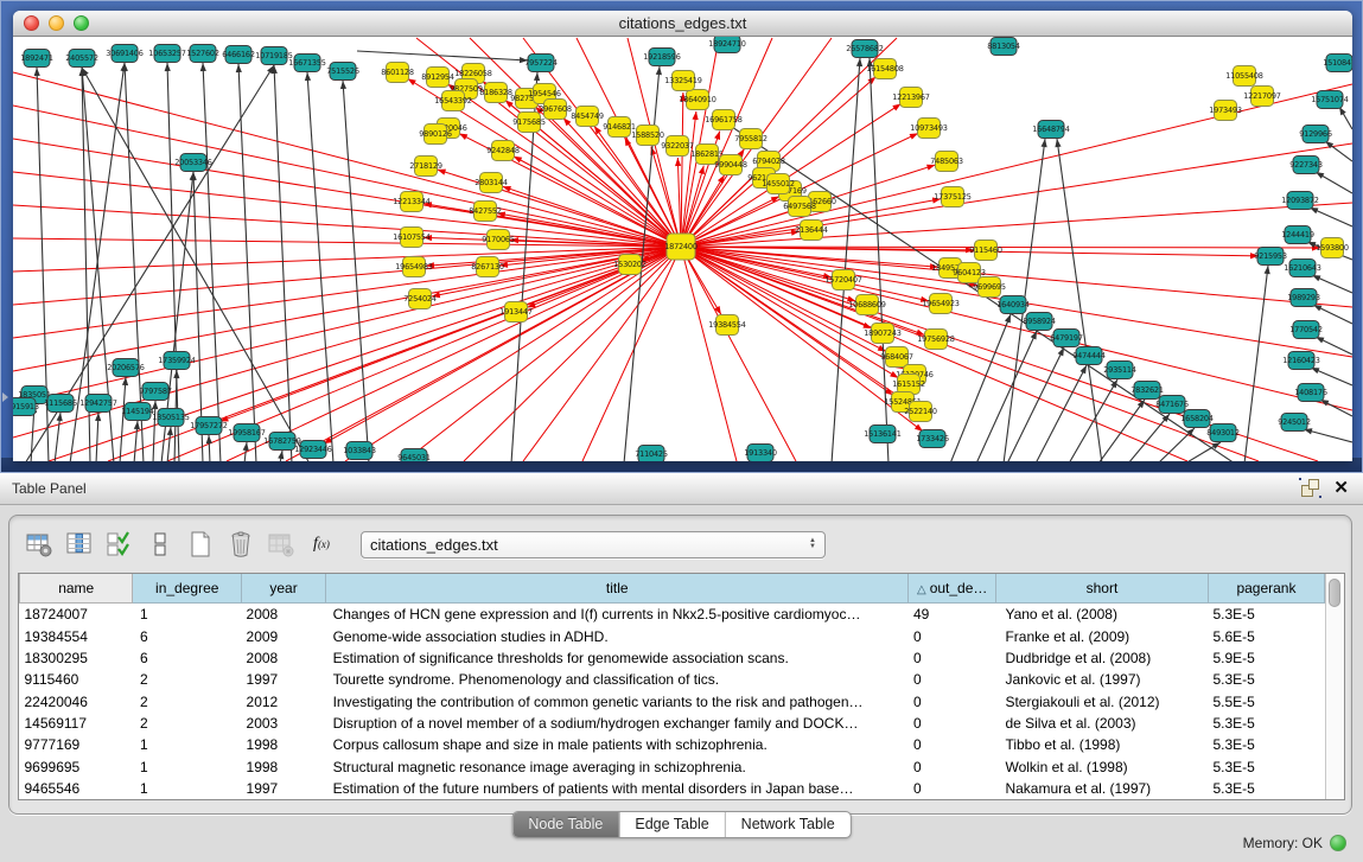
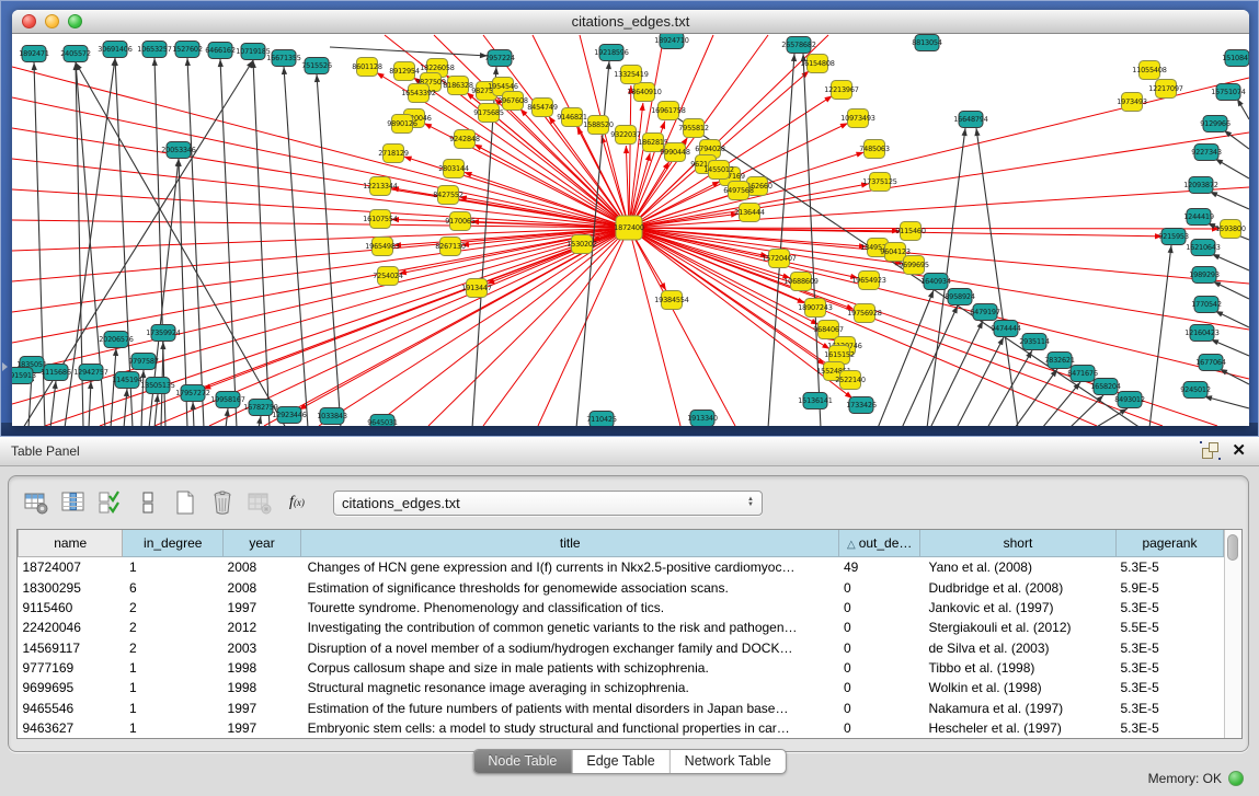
  citations_edges.txt
  1872400
  1892471
  2405572
  30691406
  10653257
  1527602
  6466162
  10719185
  16671355
  7515526
  20053346
  7957224
  19218596
  18924710
  26578682
  8813054
  16648794
  151084
  15751074
  9129966
  9227343
  12093872
  1244419
  16210643
  1989293
  1770542
  12160423
- 1408176
+ 1677064
  9245012
  9215953
  20206576
  17359924
  9797587
  1835051
  915913
  1115686
  12942757
  1145194
  13505135
  17957272
  19958167
  16782759
  12923446
  1640934
  8958924
  6479197
  9474444
  2935114
  7832621
  8471676
  1658204
  8493012
  15136141
  1733426
  1033843
  9645031
  7110425
  1913340
  8601128
  8912954
  18226058
  9827509
  16543392
  8186328
  98275
  1954546
  2967608
  8454749
  9175685
  9146821
  9890126
  9242848
  2718129
  2803144
  12213344
  8427552
  16107554
  9170065
  19654983
  8267130
  1530202
  7254024
  1913447
  19384554
  1588520
  9322037
  1862815
  9990448
  16961758
  18640910
  13325419
  7955812
  6794028
  1455012
  62660
  6497568
  2136444
  16154808
  12213967
  10973493
  7485063
  17375125
  184957
  9604123
  15720407
  10688609
  19654923
  18907243
  19756928
  9684067
  1615152
  155248
  2522140
  9115460
  9699695
  11055408
  12217097
  1973493
  1593800
  Table Panel
  ✕
  f
  (x)
  citations_edges.txt
  name	in_degree	year	title	△ out_de…	short	pagerank
  18724007	1	2008	Changes of HCN gene expression and I(f) currents in Nkx2.5-positive cardiomyoc…	49	Yano et al. (2008)	5.3E-5
- 19384554	6	2009	Genome-wide association studies in ADHD.	0	Franke et al. (2009)	5.6E-5
  18300295	6	2008	Estimation of significance thresholds for genomewide association scans.	0	Dudbridge et al. (2008)	5.9E-5
  9115460	2	1997	Tourette syndrome. Phenomenology and classification of tics.	0	Jankovic et al. (1997)	5.3E-5
  22420046	2	2012	Investigating the contribution of common genetic variants to the risk and pathogen…	0	Stergiakouli et al. (2012)	5.5E-5
  14569117	2	2003	Disruption of a novel member of a sodium/hydrogen exchanger family and DOCK…	0	de Silva et al. (2003)	5.3E-5
  9777169	1	1998	Corpus callosum shape and size in male patients with schizophrenia.	0	Tibbo et al. (1998)	5.3E-5
  9699695	1	1998	Structural magnetic resonance image averaging in schizophrenia.	0	Wolkin et al. (1998)	5.3E-5
  9465546	1	1997	Estimation of the future numbers of patients with mental disorders in Japan base…	0	Nakamura et al. (1997)	5.3E-5
+ 9463627	1	1997	Embryonic stem cells: a model to study structural and functional properties in car…	0	Hescheler et al. (1997)	5.3E-5
  Node Table
  Edge Table
  Network Table
  Memory: OK
